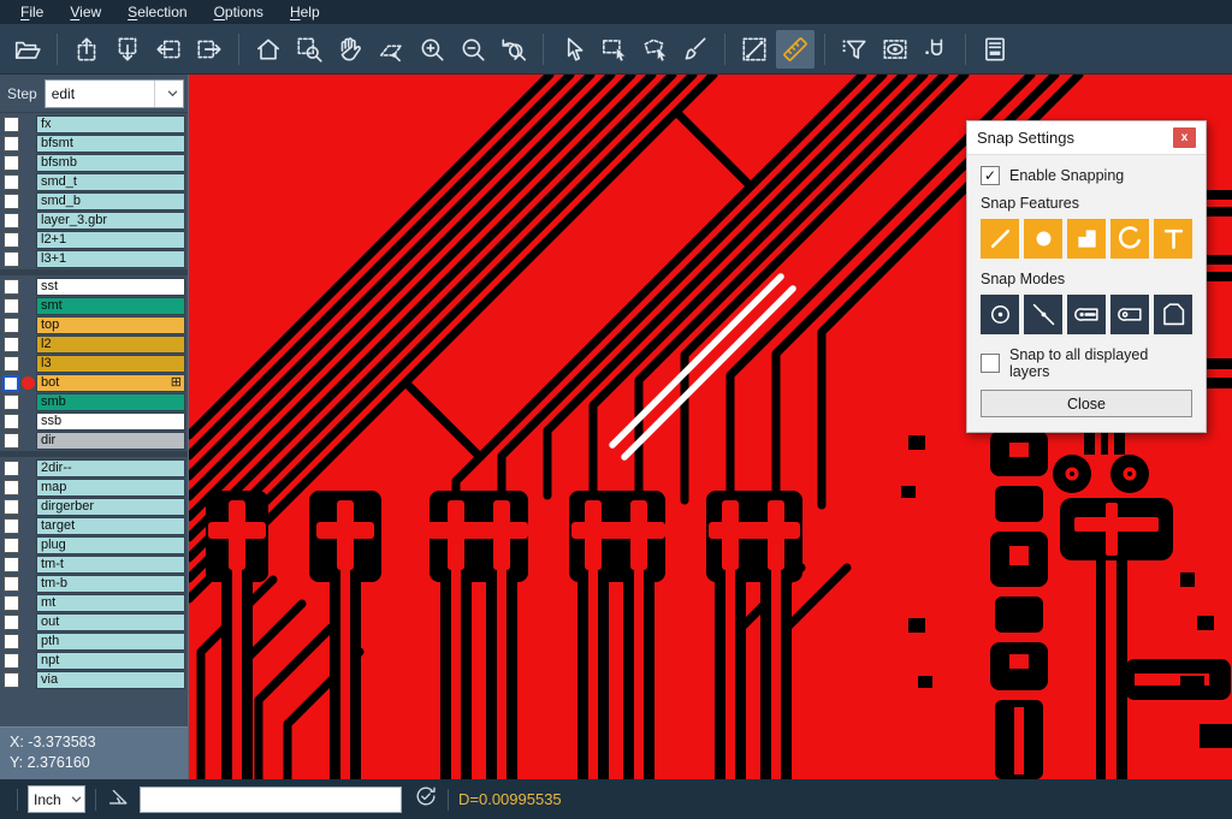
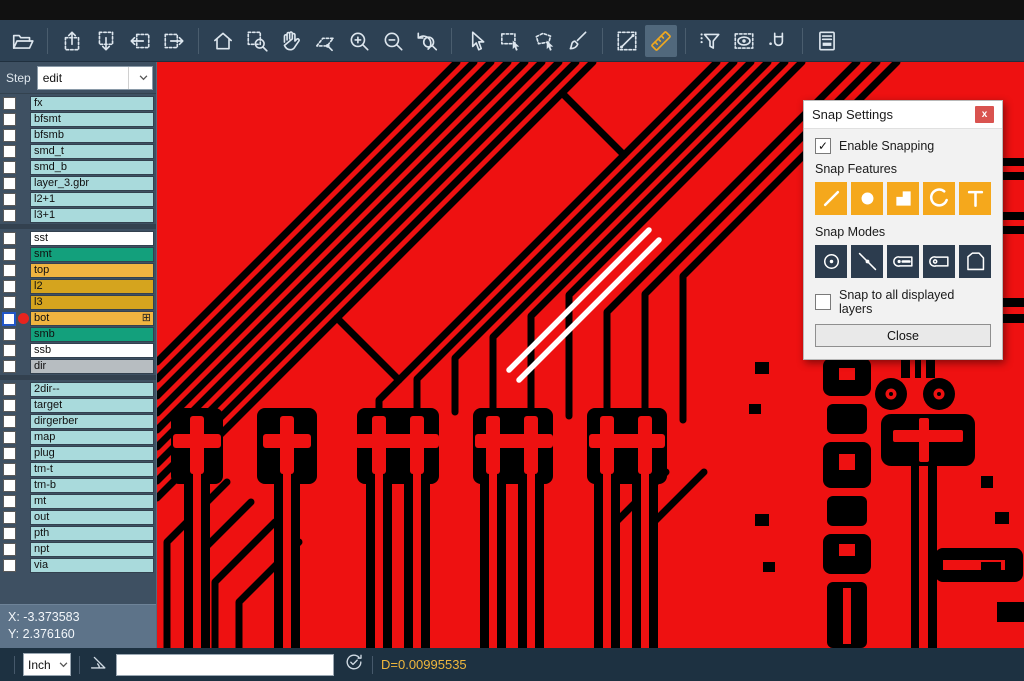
- File
- View
- Selection
- Options
- Help
  Step
  edit
  fx
  bfsmt
  bfsmb
  smd_t
  smd_b
  layer_3.gbr
  l2+1
  l3+1
  sst
  smt
  top
  l2
  l3
  bot
  ⊞
  smb
  ssb
  dir
  2dir--
- map
+ target
  dirgerber
- target
+ map
  plug
  tm-t
  tm-b
  mt
  out
  pth
  npt
  via
  X: -3.373583
  Y: 2.376160
  Snap Settings
  x
  ✓
  Enable Snapping
  Snap Features
  Snap Modes
  Snap to all displayed layers
  Close
  Inch
  D=0.00995535
